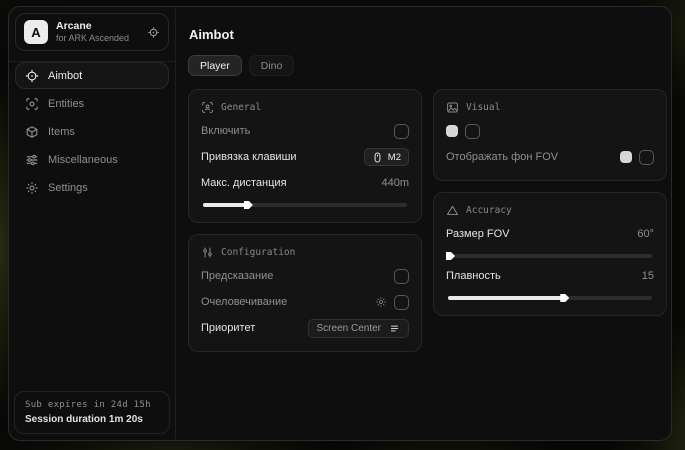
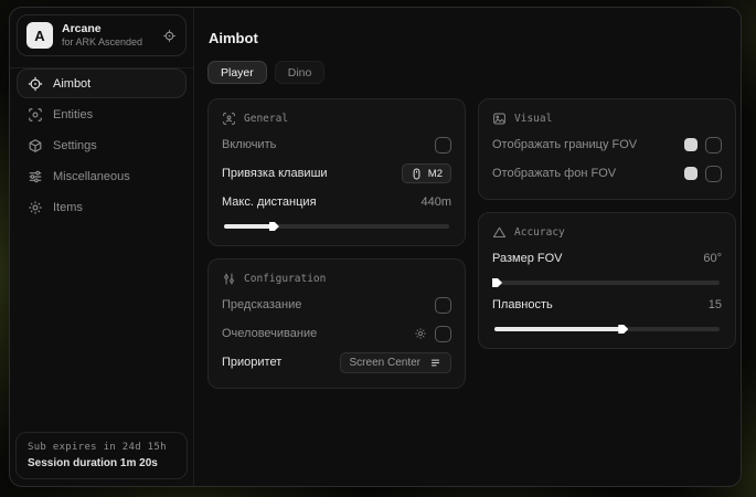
  A
  Arcane
  for ARK Ascended
  Aimbot
  Entities
- Items
+ Settings
  Miscellaneous
- Settings
+ Items
  Sub expires in 24d 15h
  Session duration 1m 20s
  Aimbot
  Player
  Dino
  General
  Включить
  Привязка клавиши
  M2
  Макс. дистанция
  440m
  Configuration
  Предсказание
  Очеловечивание
  Приоритет
  Screen Center
  Visual
+ Отображать границу FOV
  Отображать фон FOV
  Accuracy
  Размер FOV
  60°
  Плавность
  15
